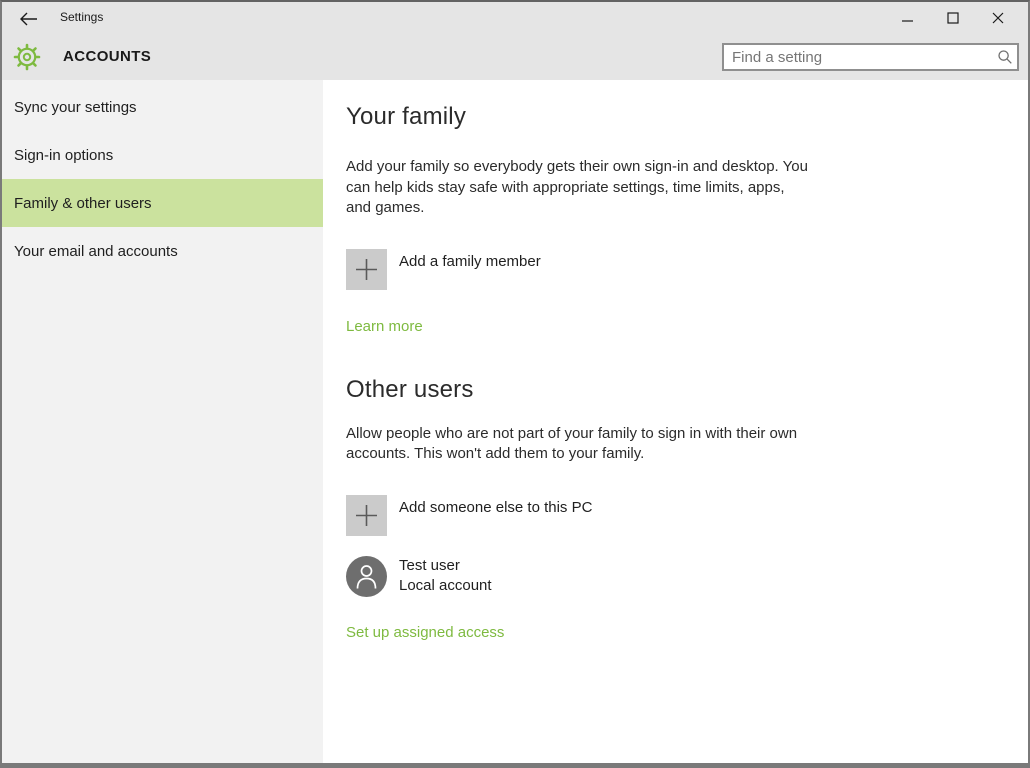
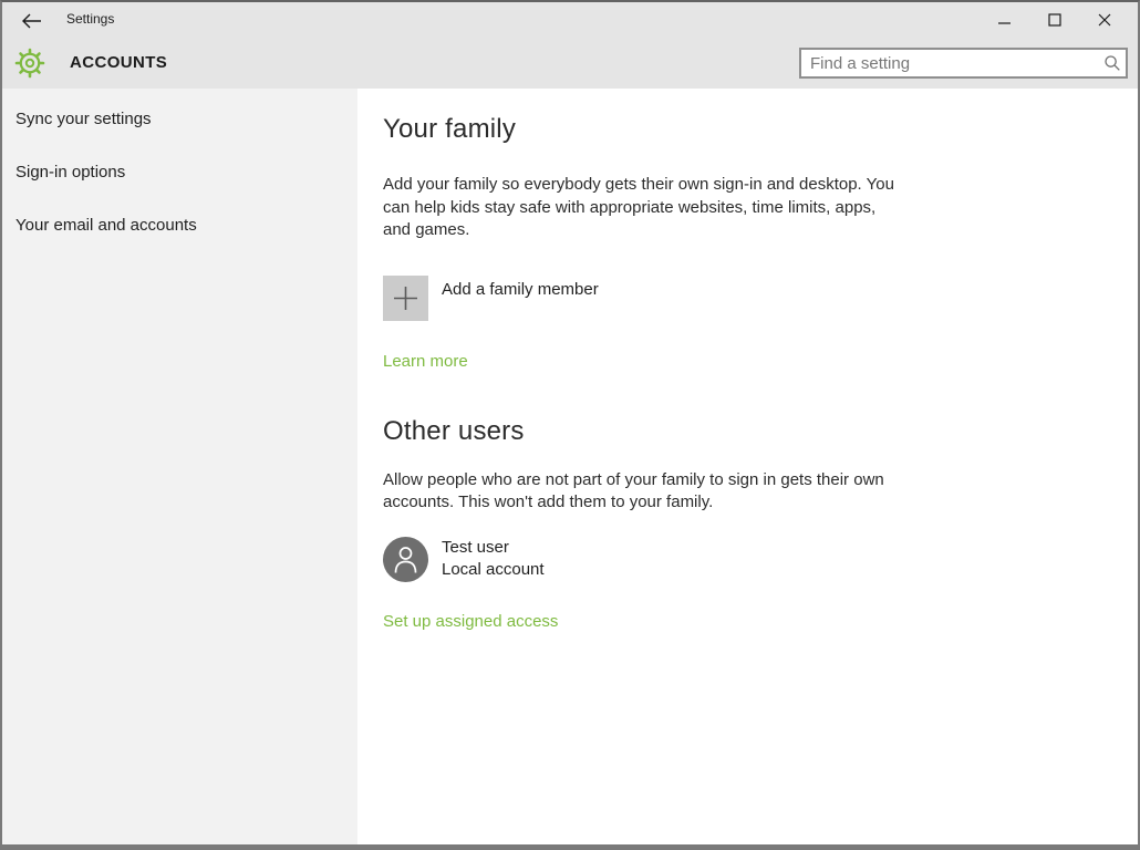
  Settings
  ACCOUNTS
  Find a setting
  Sync your settings
  Sign-in options
- Family & other users
  Your email and accounts
  Your family
- Add your family so everybody gets their own sign-in and desktop. You can help kids stay safe with appropriate settings, time limits, apps, and games.
+ Add your family so everybody gets their own sign-in and desktop. You can help kids stay safe with appropriate websites, time limits, apps, and games.
  Add a family member
  Learn more
  Other users
- Allow people who are not part of your family to sign in with their own accounts. This won't add them to your family.
+ Allow people who are not part of your family to sign in gets their own accounts. This won't add them to your family.
- Add someone else to this PC
  Test user
  Local account
  Set up assigned access
